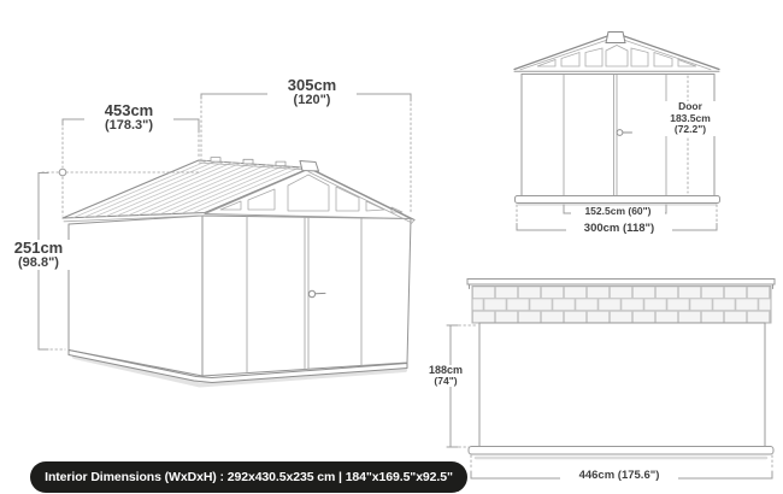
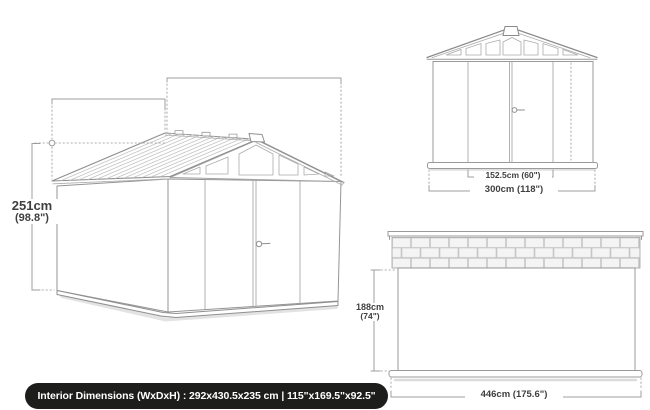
- 453cm
- (178.3")
- 305cm
- (120")
  251cm
  (98.8")
- Door
- 183.5cm
- (72.2")
  152.5cm (60")
  300cm (118")
  188cm
  (74")
  446cm (175.6")
- Interior Dimensions (WxDxH) : 292x430.5x235 cm | 184"x169.5"x92.5"
+ Interior Dimensions (WxDxH) : 292x430.5x235 cm | 115"x169.5"x92.5"
